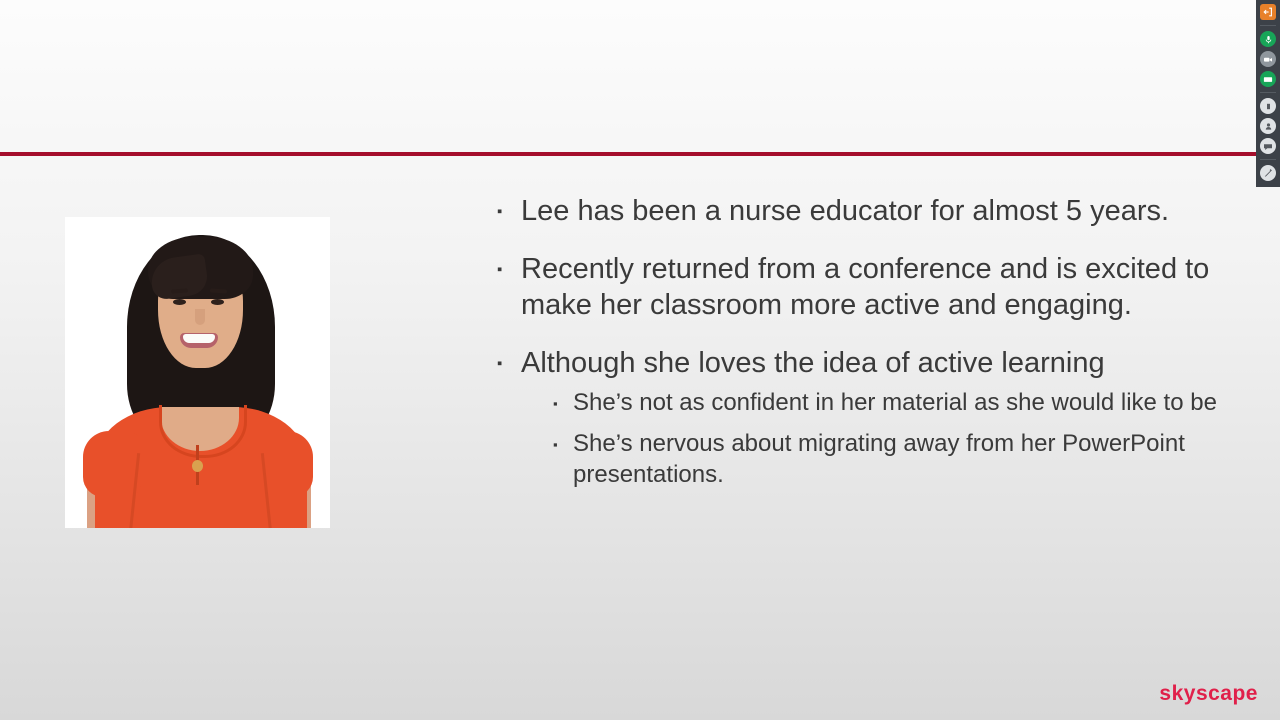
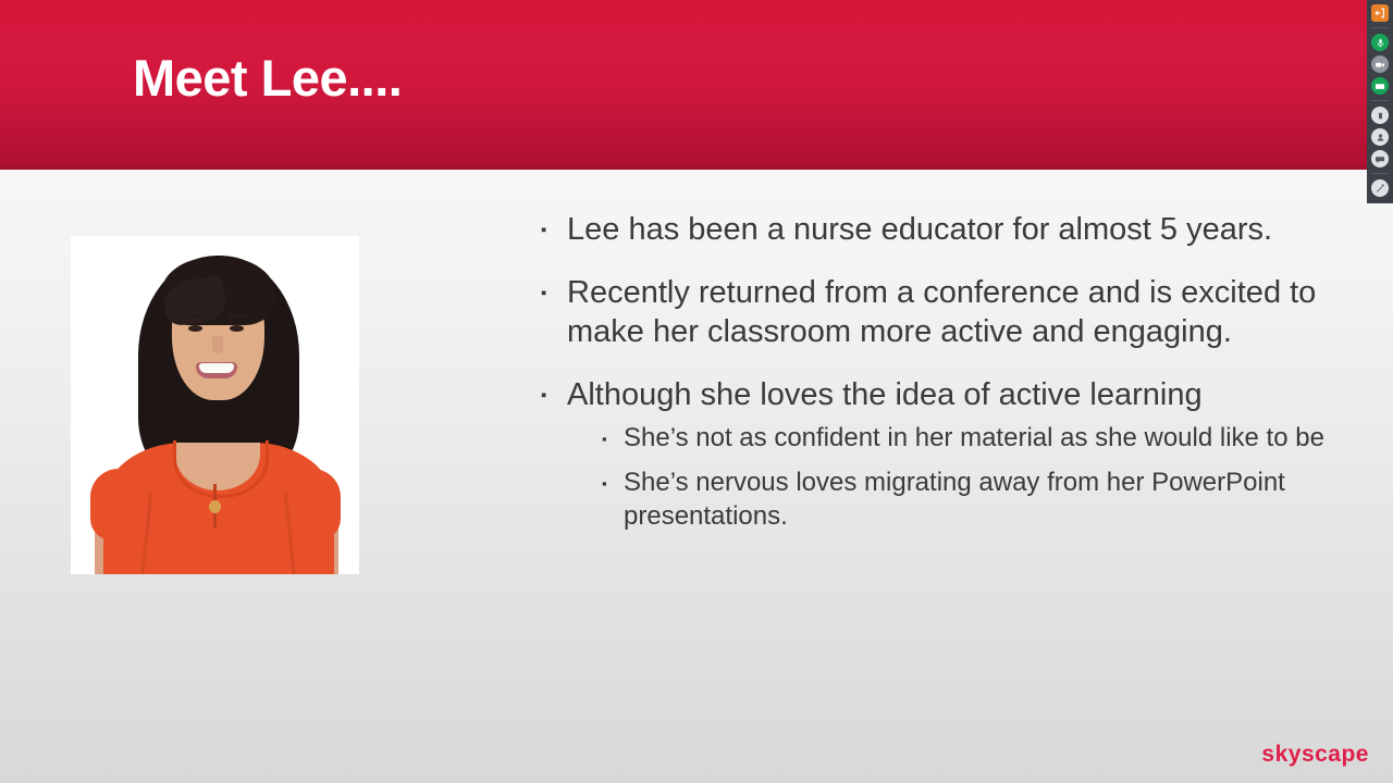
+ Meet Lee....
  ▪
  Lee has been a nurse educator for almost 5 years.
  ▪
  Recently returned from a conference and is excited to make her classroom more active and engaging.
  ▪
  Although she loves the idea of active learning
  ▪
  She’s not as confident in her material as she would like to be
  ▪
- She’s nervous about migrating away from her PowerPoint presentations.
+ She’s nervous loves migrating away from her PowerPoint presentations.
  skyscape
